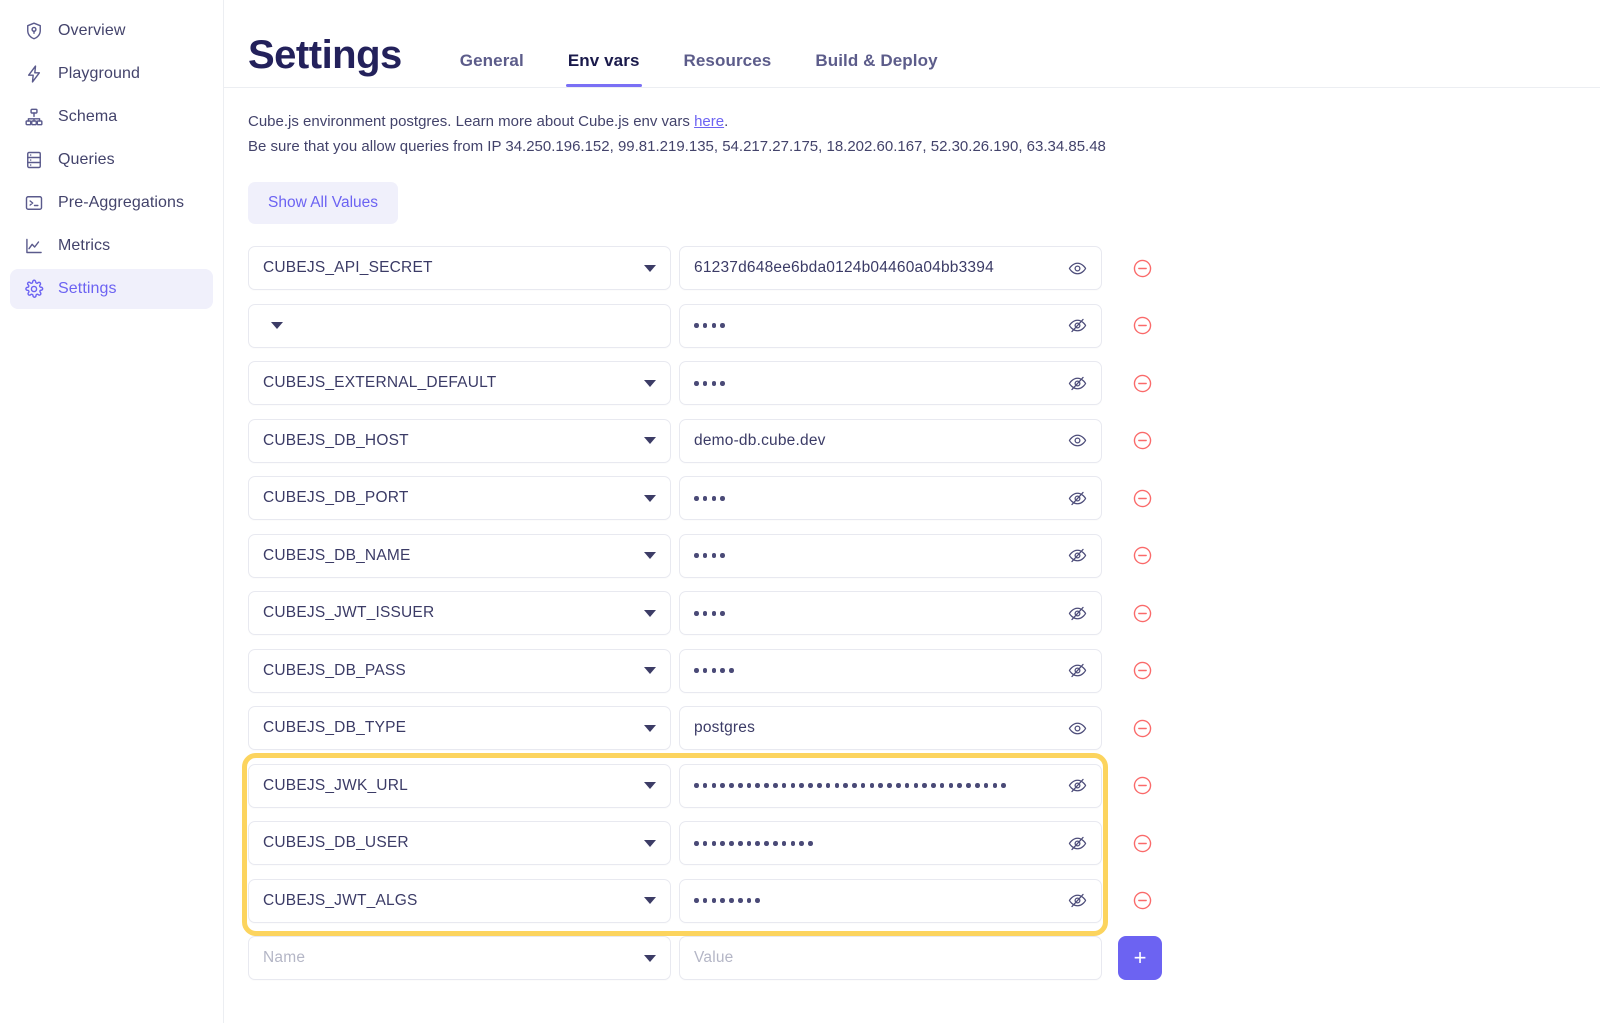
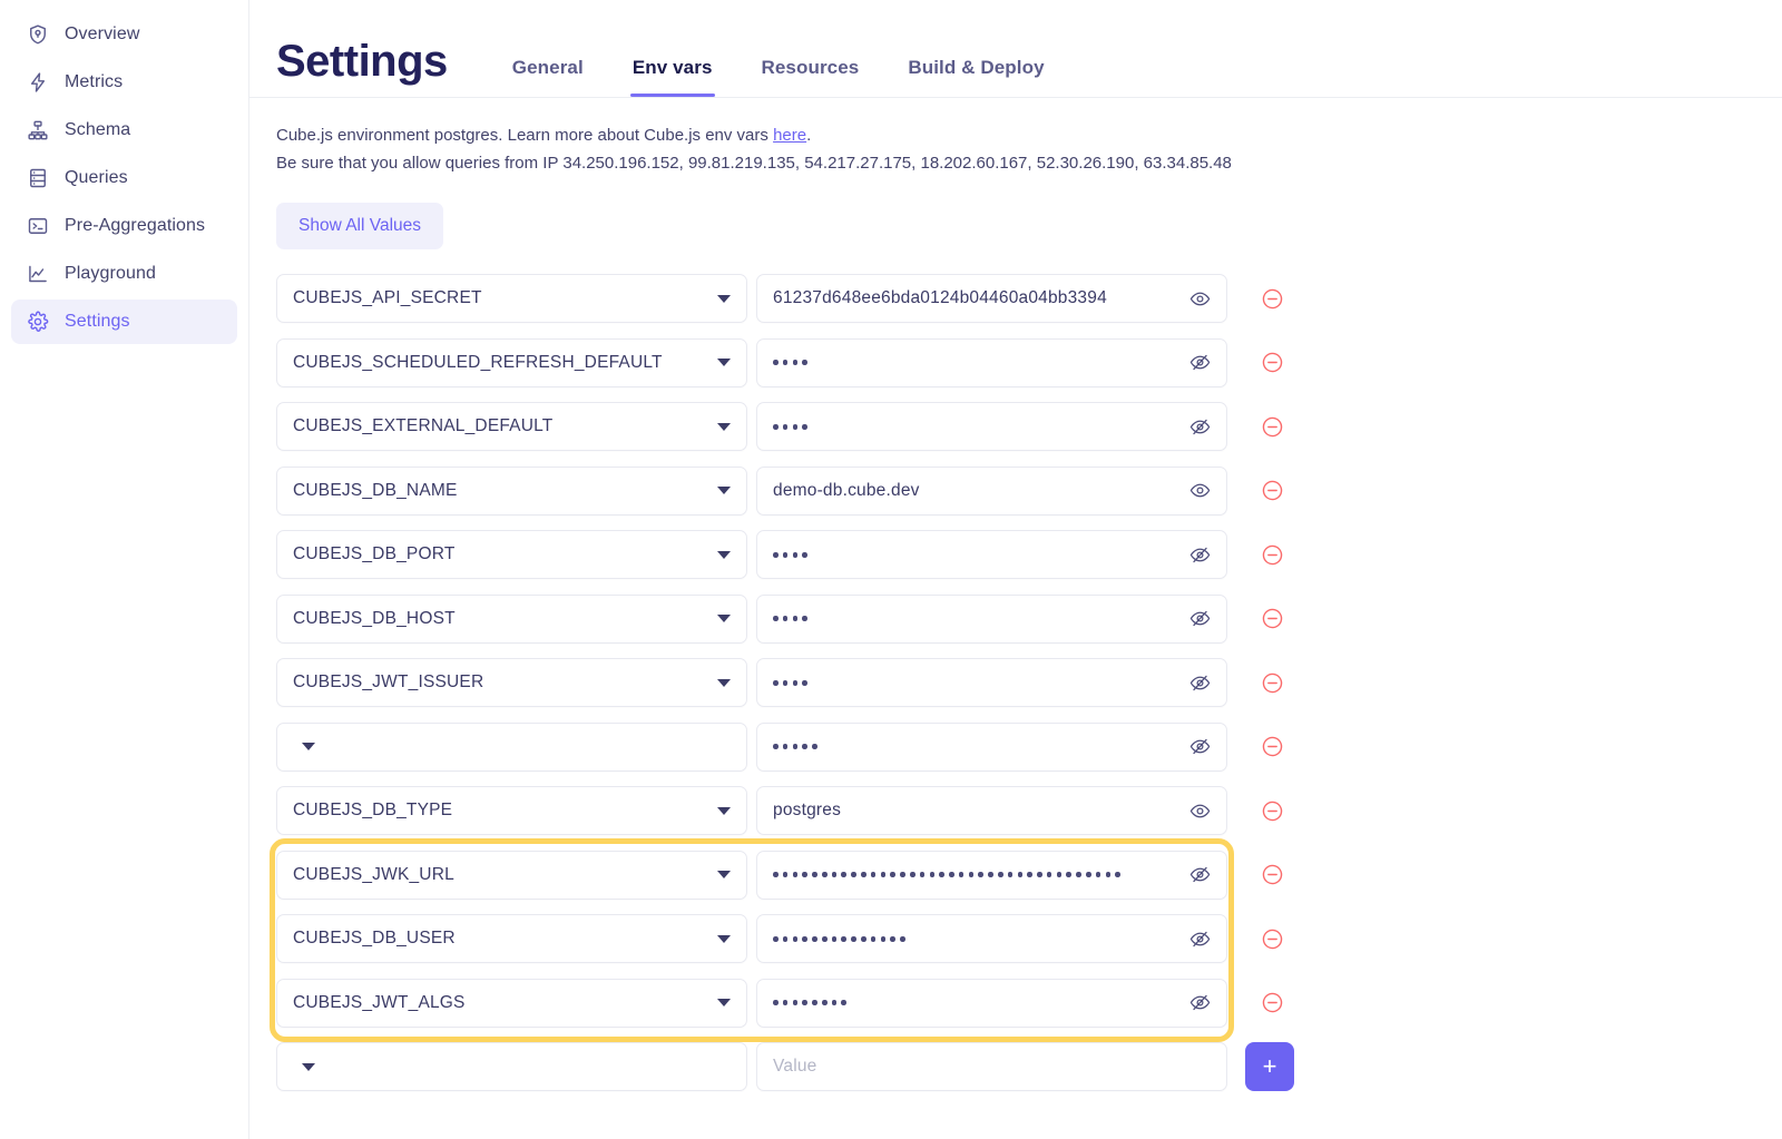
  Overview
- Playground
+ Metrics
  Schema
  Queries
  Pre-Aggregations
- Metrics
+ Playground
  Settings
  Settings
  General
  Env vars
  Resources
  Build & Deploy
  Cube.js environment postgres. Learn more about Cube.js env vars here.
  Be sure that you allow queries from IP 34.250.196.152, 99.81.219.135, 54.217.27.175, 18.202.60.167, 52.30.26.190, 63.34.85.48
  Show All Values
  CUBEJS_API_SECRET
  61237d648ee6bda0124b04460a04bb3394
+ CUBEJS_SCHEDULED_REFRESH_DEFAULT
  CUBEJS_EXTERNAL_DEFAULT
- CUBEJS_DB_HOST
+ CUBEJS_DB_NAME
  demo-db.cube.dev
  CUBEJS_DB_PORT
- CUBEJS_DB_NAME
+ CUBEJS_DB_HOST
  CUBEJS_JWT_ISSUER
- CUBEJS_DB_PASS
  CUBEJS_DB_TYPE
  postgres
  CUBEJS_JWK_URL
  CUBEJS_DB_USER
  CUBEJS_JWT_ALGS
- Name
  Value
  +
